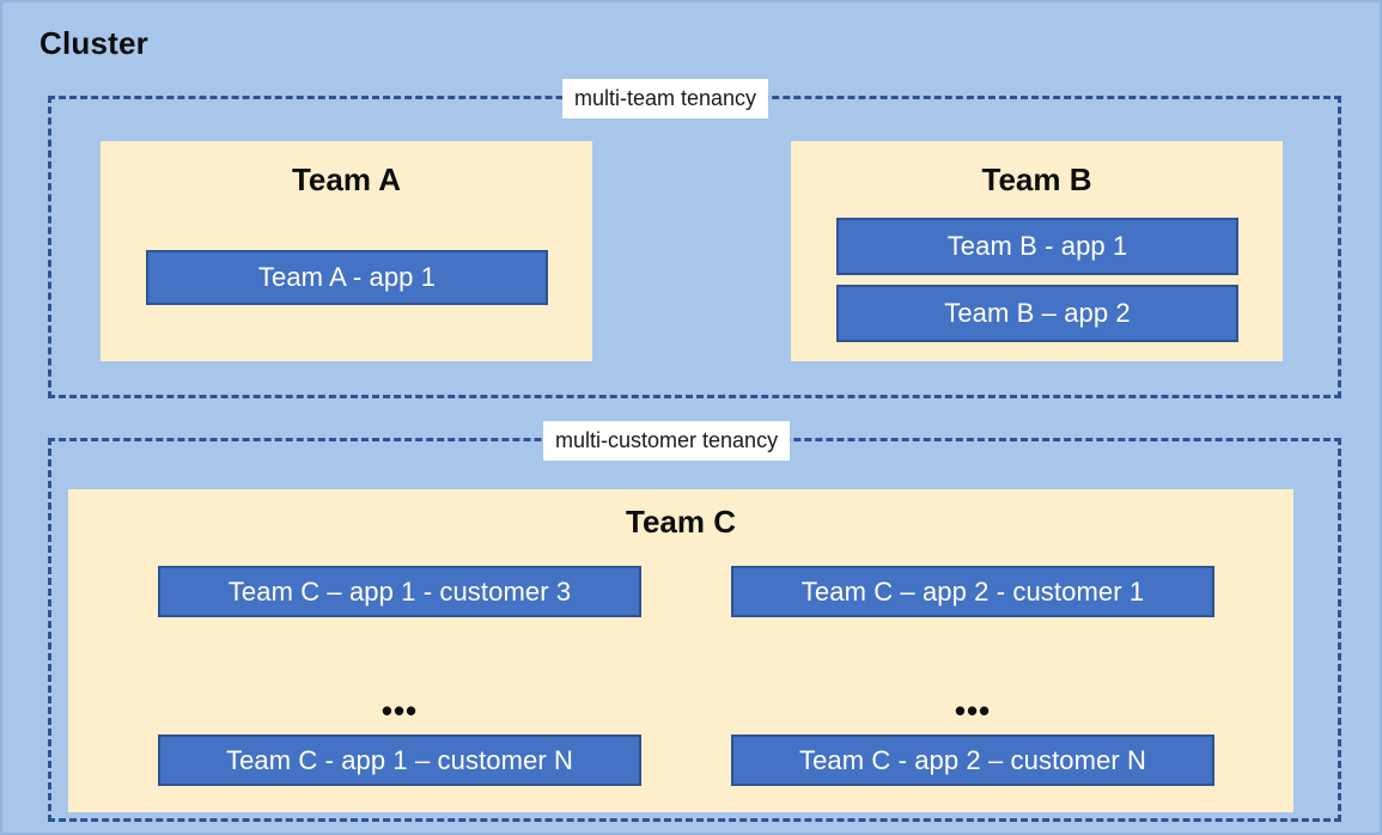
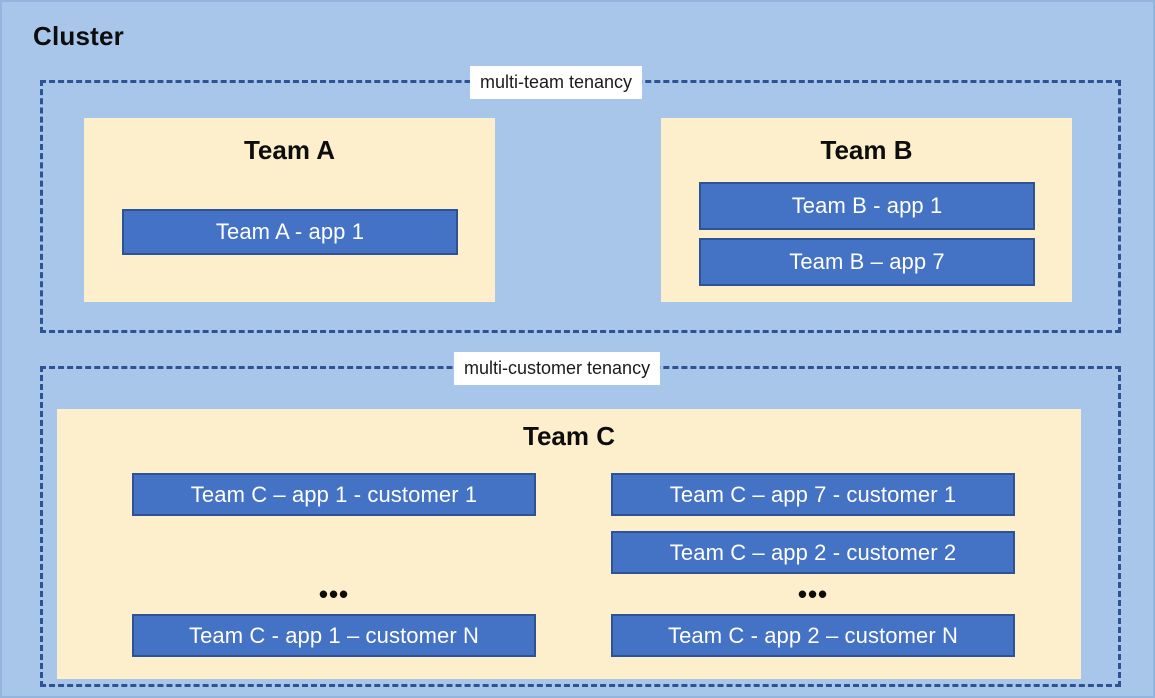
  Cluster
  multi-team tenancy
  Team A
  Team A - app 1
  Team B
  Team B - app 1
- Team B – app 2
+ Team B – app 7
  multi-customer tenancy
  Team C
- Team C – app 1 - customer 3
+ Team C – app 1 - customer 1
  •••
  Team C - app 1 – customer N
- Team C – app 2 - customer 1
+ Team C – app 7 - customer 1
+ Team C – app 2 - customer 2
  •••
  Team C - app 2 – customer N
